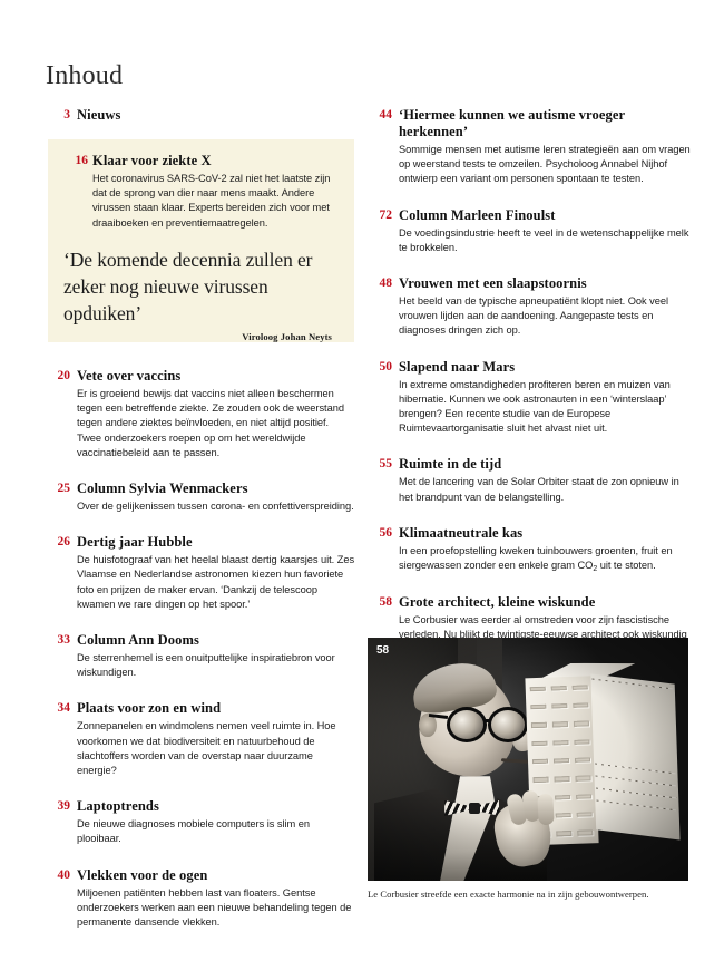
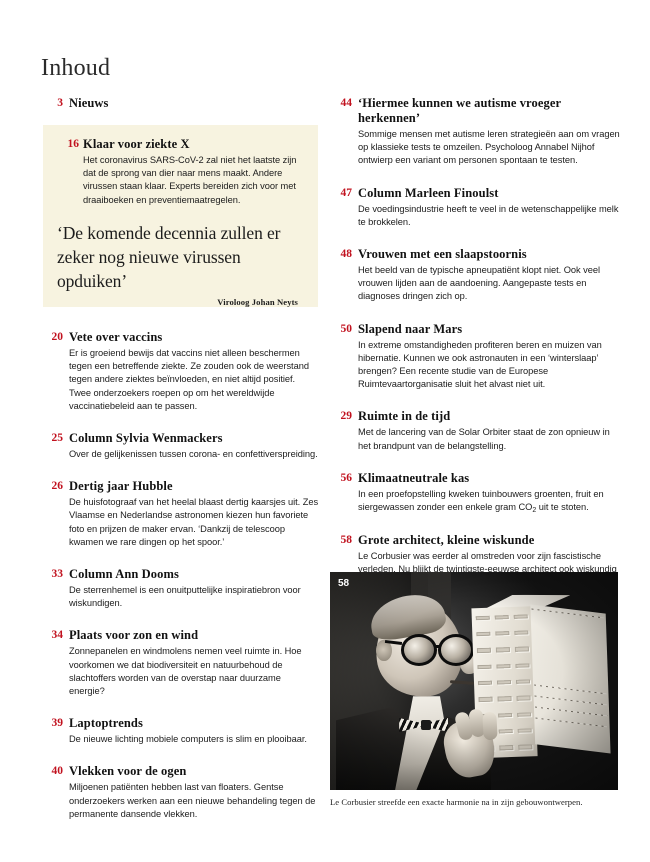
  Inhoud
  3
  Nieuws
  16
  Klaar voor ziekte X
  Het coronavirus SARS-CoV-2 zal niet het laatste zijn dat de sprong van dier naar mens maakt. Andere virussen staan klaar. Experts bereiden zich voor met draaiboeken en preventiemaatregelen.
  ‘De komende decennia zullen er zeker nog nieuwe virussen opduiken’
  Viroloog Johan Neyts
  20
  Vete over vaccins
  Er is groeiend bewijs dat vaccins niet alleen beschermen tegen een betreffende ziekte. Ze zouden ook de weerstand tegen andere ziektes beïnvloeden, en niet altijd positief. Twee onderzoekers roepen op om het wereldwijde vaccinatiebeleid aan te passen.
  25
  Column Sylvia Wenmackers
  Over de gelijkenissen tussen corona- en confettiverspreiding.
  26
  Dertig jaar Hubble
  De huisfotograaf van het heelal blaast dertig kaarsjes uit. Zes Vlaamse en Nederlandse astronomen kiezen hun favoriete foto en prijzen de maker ervan. ‘Dankzij de telescoop kwamen we rare dingen op het spoor.’
  33
  Column Ann Dooms
  De sterrenhemel is een onuitputtelijke inspiratiebron voor wiskundigen.
  34
  Plaats voor zon en wind
  Zonnepanelen en windmolens nemen veel ruimte in. Hoe voorkomen we dat biodiversiteit en natuurbehoud de slachtoffers worden van de overstap naar duurzame energie?
  39
  Laptoptrends
- De nieuwe diagnoses mobiele computers is slim en plooibaar.
+ De nieuwe lichting mobiele computers is slim en plooibaar.
  40
  Vlekken voor de ogen
  Miljoenen patiënten hebben last van floaters. Gentse onderzoekers werken aan een nieuwe behandeling tegen de permanente dansende vlekken.
  44
  ‘Hiermee kunnen we autisme vroeger herkennen’
- Sommige mensen met autisme leren strategieën aan om vragen op weerstand tests te omzeilen. Psycholoog Annabel Nijhof ontwierp een variant om personen spontaan te testen.
+ Sommige mensen met autisme leren strategieën aan om vragen op klassieke tests te omzeilen. Psycholoog Annabel Nijhof ontwierp een variant om personen spontaan te testen.
- 72
+ 47
  Column Marleen Finoulst
  De voedingsindustrie heeft te veel in de wetenschappelijke melk te brokkelen.
  48
  Vrouwen met een slaapstoornis
  Het beeld van de typische apneupatiënt klopt niet. Ook veel vrouwen lijden aan de aandoening. Aangepaste tests en diagnoses dringen zich op.
  50
  Slapend naar Mars
  In extreme omstandigheden profiteren beren en muizen van hibernatie. Kunnen we ook astronauten in een ‘winterslaap’ brengen? Een recente studie van de Europese Ruimtevaartorganisatie sluit het alvast niet uit.
- 55
+ 29
  Ruimte in de tijd
  Met de lancering van de Solar Orbiter staat de zon opnieuw in het brandpunt van de belangstelling.
  56
  Klimaatneutrale kas
  In een proefopstelling kweken tuinbouwers groenten, fruit en siergewassen zonder een enkele gram CO uit te stoten.
  58
  Grote architect, kleine wiskunde
  Le Corbusier was eerder al omstreden voor zijn fascistische verleden. Nu blijkt de twintigste-eeuwse architect ook wiskundig
  58
  Le Corbusier streefde een exacte harmonie na in zijn gebouwontwerpen.
